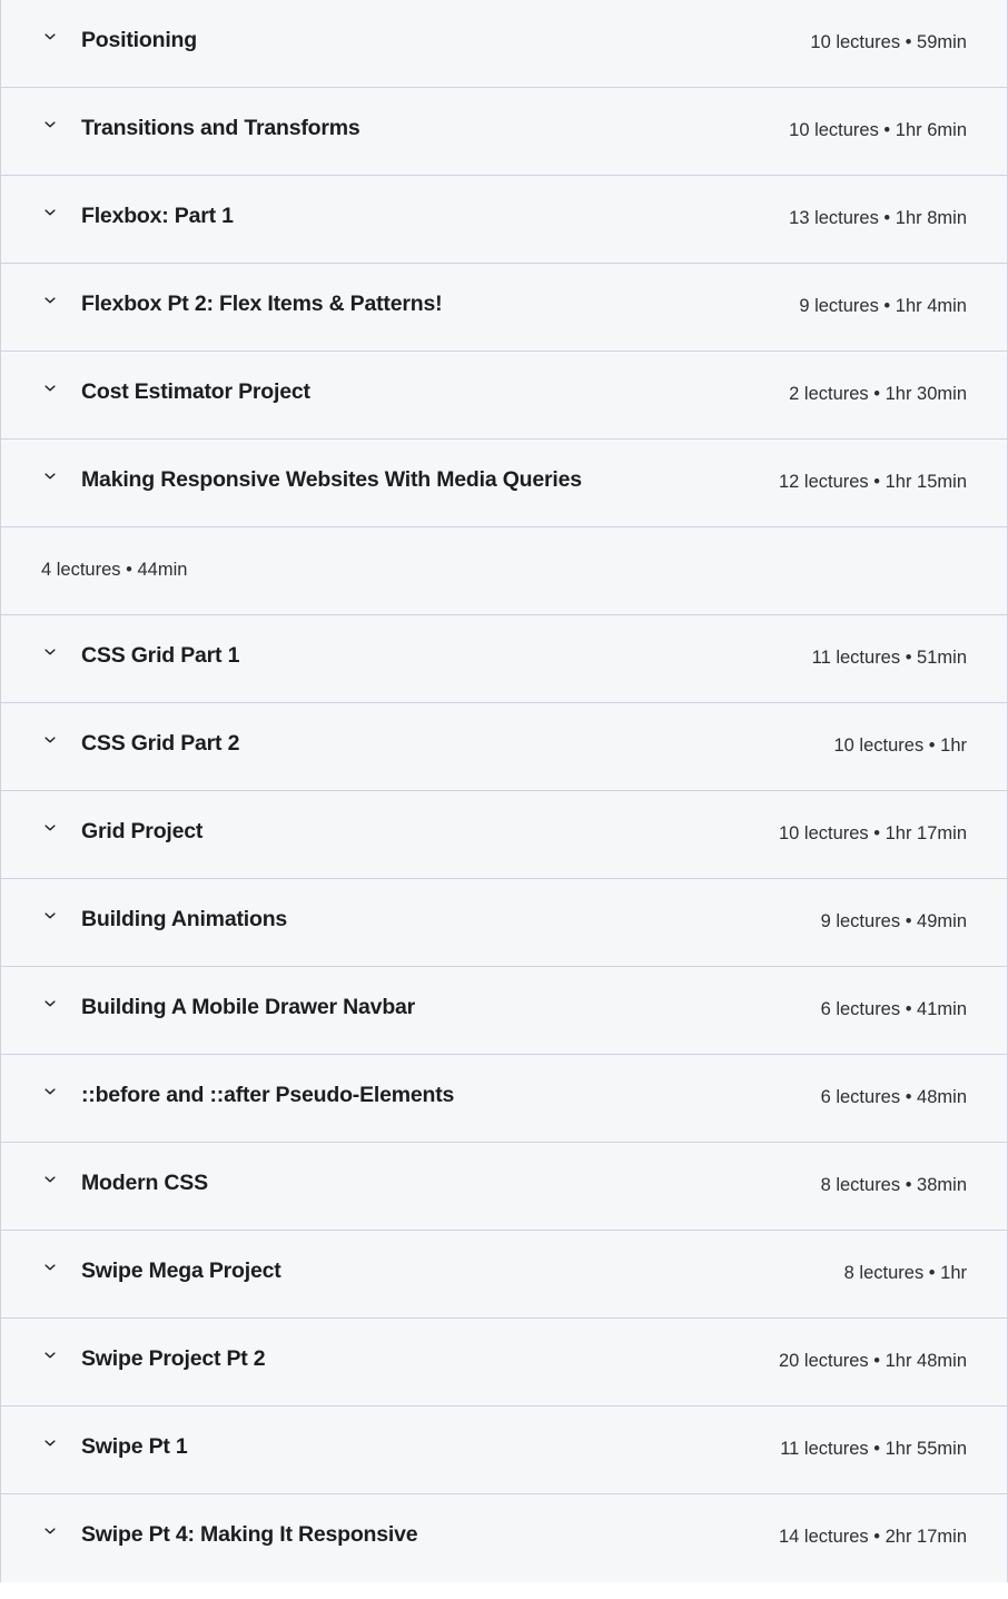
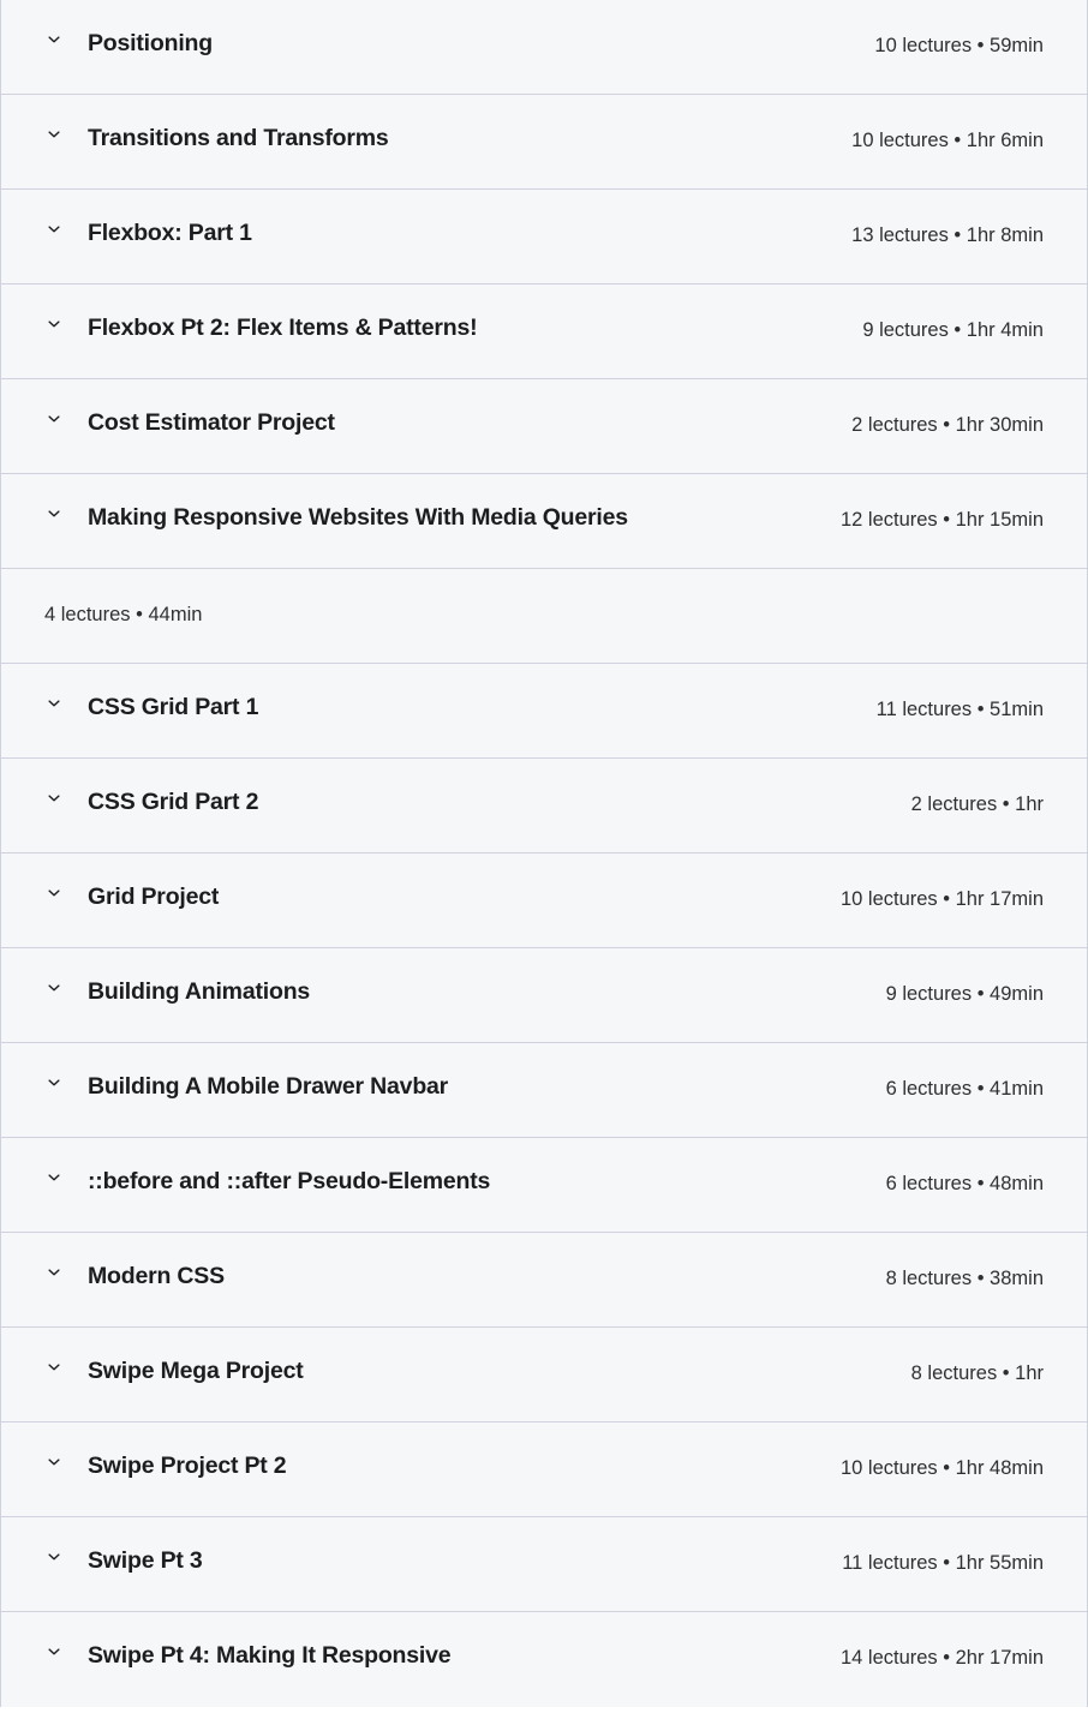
  Positioning
  10 lectures • 59min
  Transitions and Transforms
  10 lectures • 1hr 6min
  Flexbox: Part 1
  13 lectures • 1hr 8min
  Flexbox Pt 2: Flex Items & Patterns!
  9 lectures • 1hr 4min
  Cost Estimator Project
  2 lectures • 1hr 30min
  Making Responsive Websites With Media Queries
  12 lectures • 1hr 15min
  4 lectures • 44min
  CSS Grid Part 1
  11 lectures • 51min
  CSS Grid Part 2
- 10 lectures • 1hr
+ 2 lectures • 1hr
  Grid Project
  10 lectures • 1hr 17min
  Building Animations
  9 lectures • 49min
  Building A Mobile Drawer Navbar
  6 lectures • 41min
  ::before and ::after Pseudo-Elements
  6 lectures • 48min
  Modern CSS
  8 lectures • 38min
  Swipe Mega Project
  8 lectures • 1hr
  Swipe Project Pt 2
- 20 lectures • 1hr 48min
+ 10 lectures • 1hr 48min
- Swipe Pt 1
+ Swipe Pt 3
  11 lectures • 1hr 55min
  Swipe Pt 4: Making It Responsive
  14 lectures • 2hr 17min
